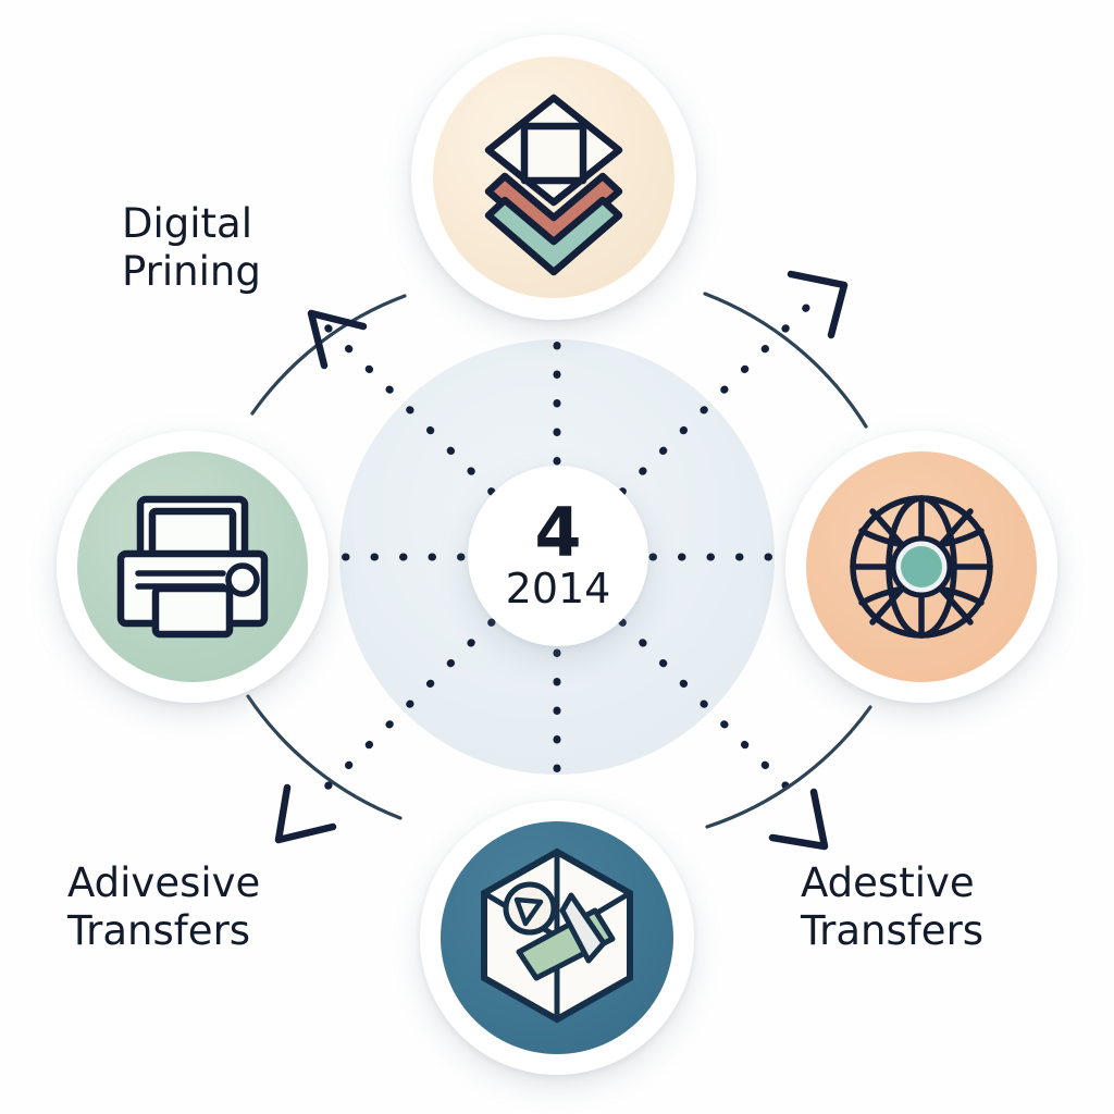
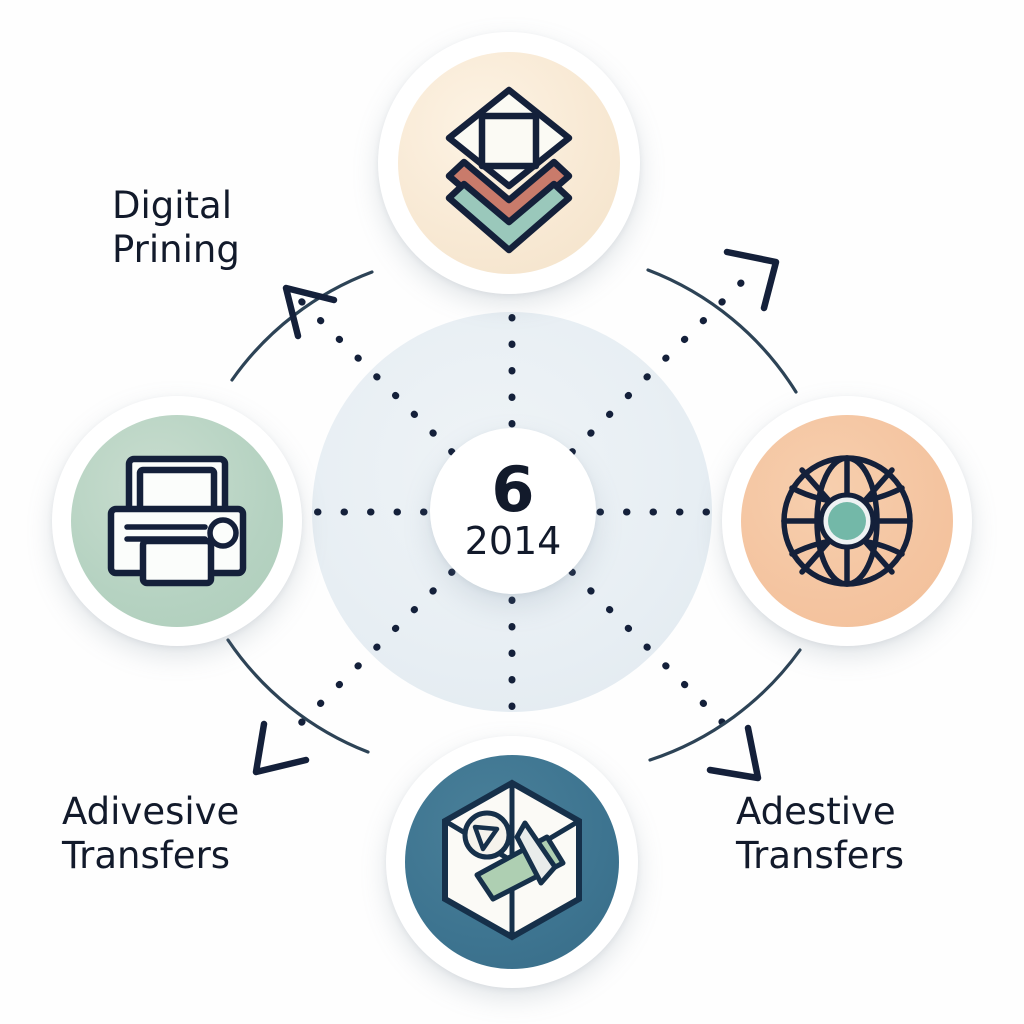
- 4
+ 6
  2014
  Digital
  Prining
  Adivesive
  Transfers
  Adestive
  Transfers
